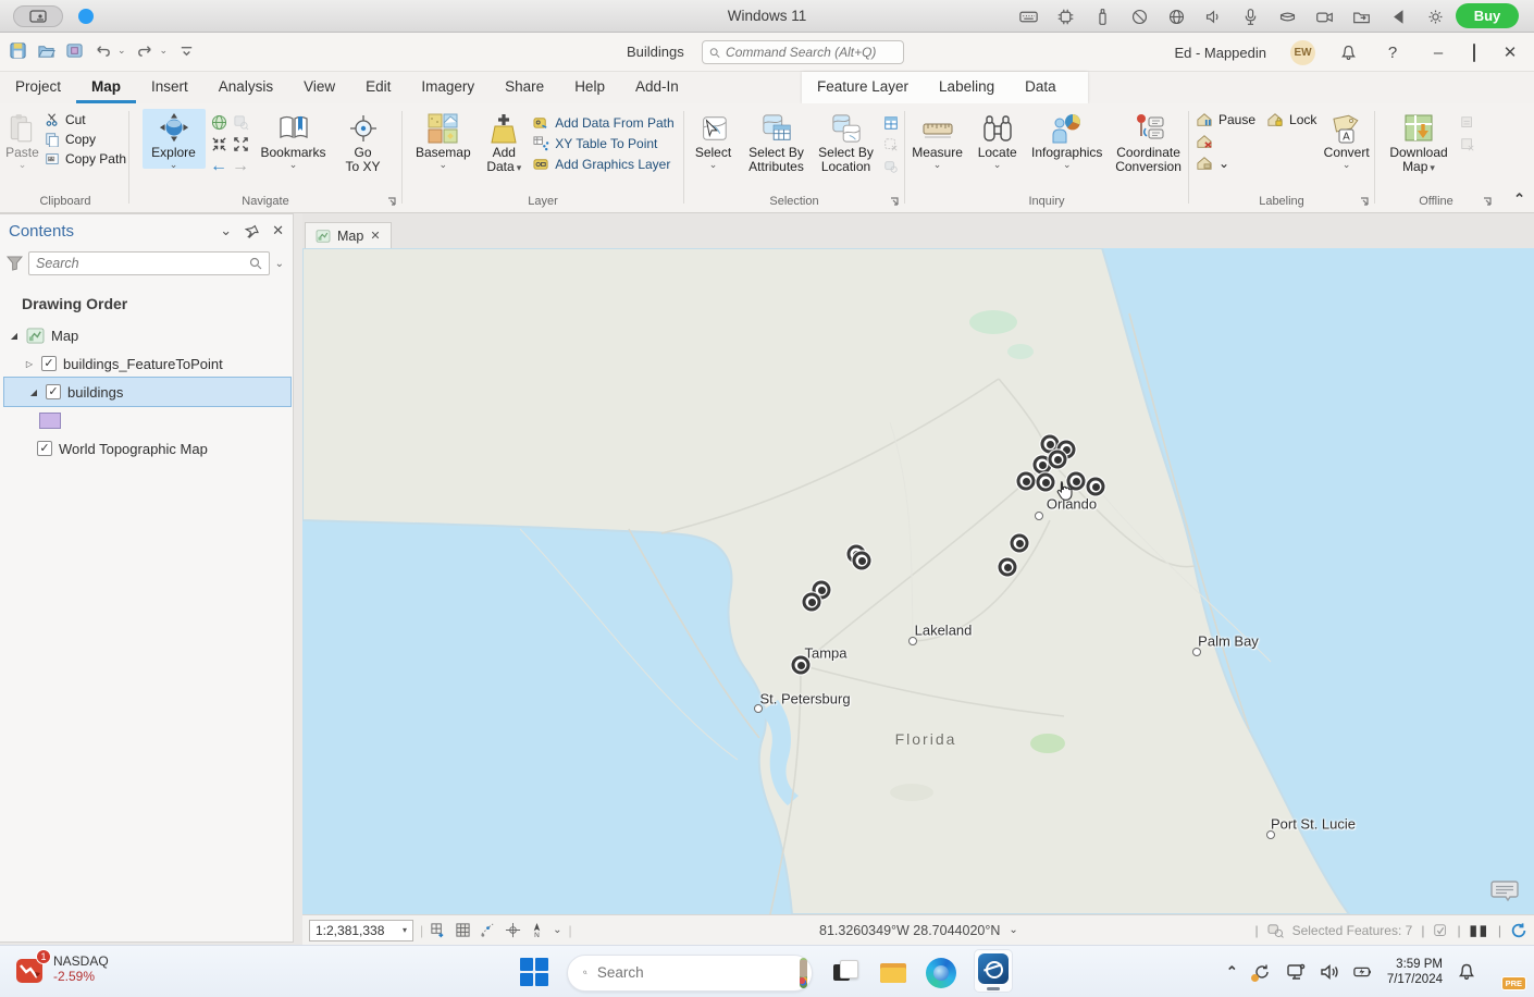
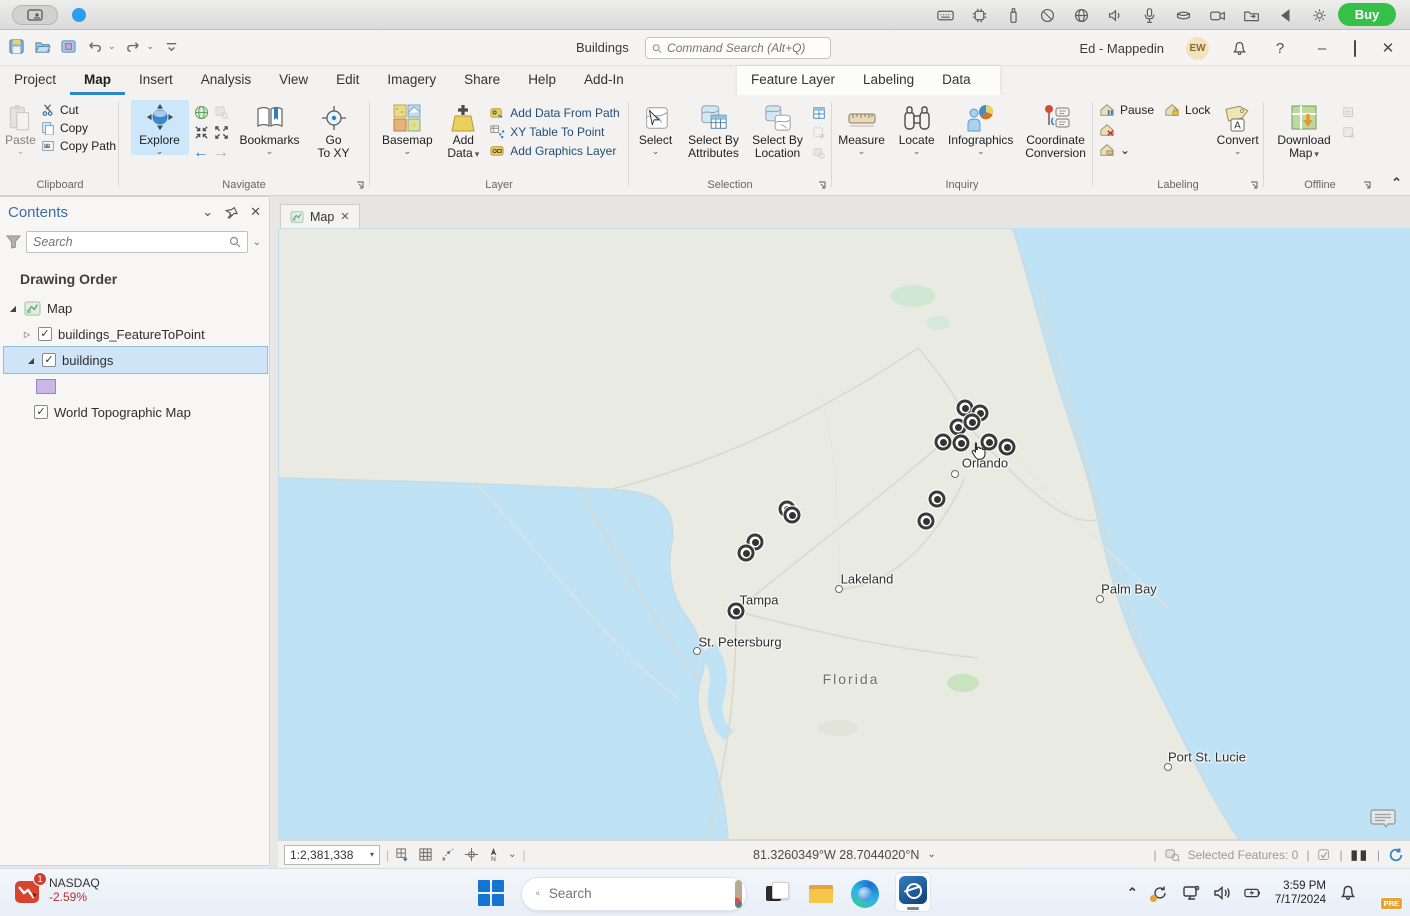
- Windows 11
  Buy
  ⌄
  ⌄
  Buildings
  Command Search (Alt+Q)
  Ed - Mappedin
  EW
  ?
  –
  ✕
  Project
  Map
  Insert
  Analysis
  View
  Edit
  Imagery
  Share
  Help
  Add-In
  Feature Layer
  Labeling
  Data
  Paste
  ⌄
  Cut
  Copy
  Copy Path
  Clipboard
  Explore
  ⌄
  ←
  →
  Bookmarks
  ⌄
  Go
  To XY
  Navigate
  Basemap
  ⌄
  Add
  Data
  ▾
  Add Data From Path
  XY Table To Point
  Add Graphics Layer
  Layer
  Select
  ⌄
  Select By
  Attributes
  Select By
  Location
  Selection
  Measure
  ⌄
  Locate
  ⌄
  Infographics
  ⌄
  Coordinate
  Conversion
  Inquiry
  Pause
  Lock
  ⌄
  A
  Convert
  ⌄
  Labeling
  Download
  Map
  ▾
  Offline
  ⌃
  Contents
  ⌄
  ✕
  Search
  ⌄
  Drawing Order
  ◢
  Map
  ▷
  ✓
  buildings_FeatureToPoint
  ◢
  ✓
  buildings
  ✓
  World Topographic Map
  Map
  ✕
  Orlando
  Lakeland
  Tampa
  St. Petersburg
  Palm Bay
  Port St. Lucie
  Florida
  1:2,381,338
  ▾
  |
  ⌄
  |
  81.3260349°W 28.7044020°N
  ⌄
  |
- Selected Features: 7
+ Selected Features: 0
  |
  |
  ▮▮
  |
  1
  NASDAQ
  -2.59%
  Search
  ⌃
  3:59 PM
  7/17/2024
  PRE
